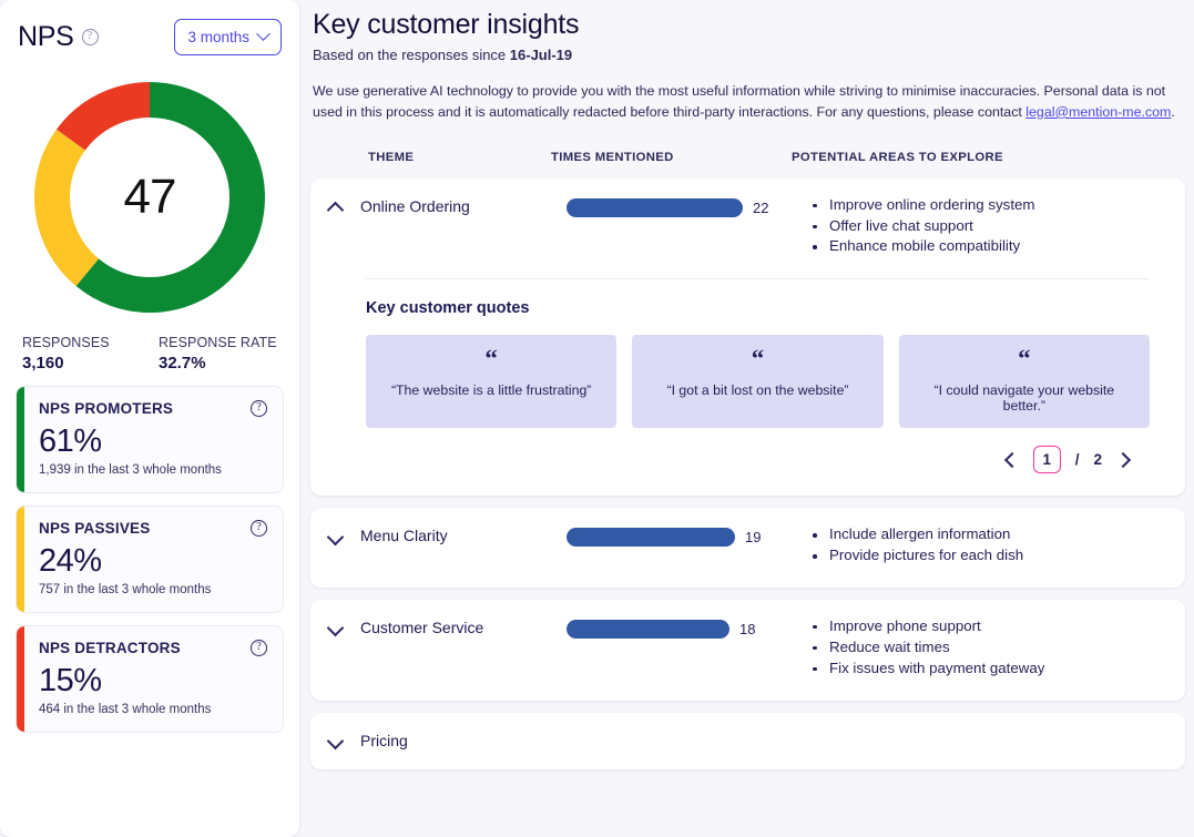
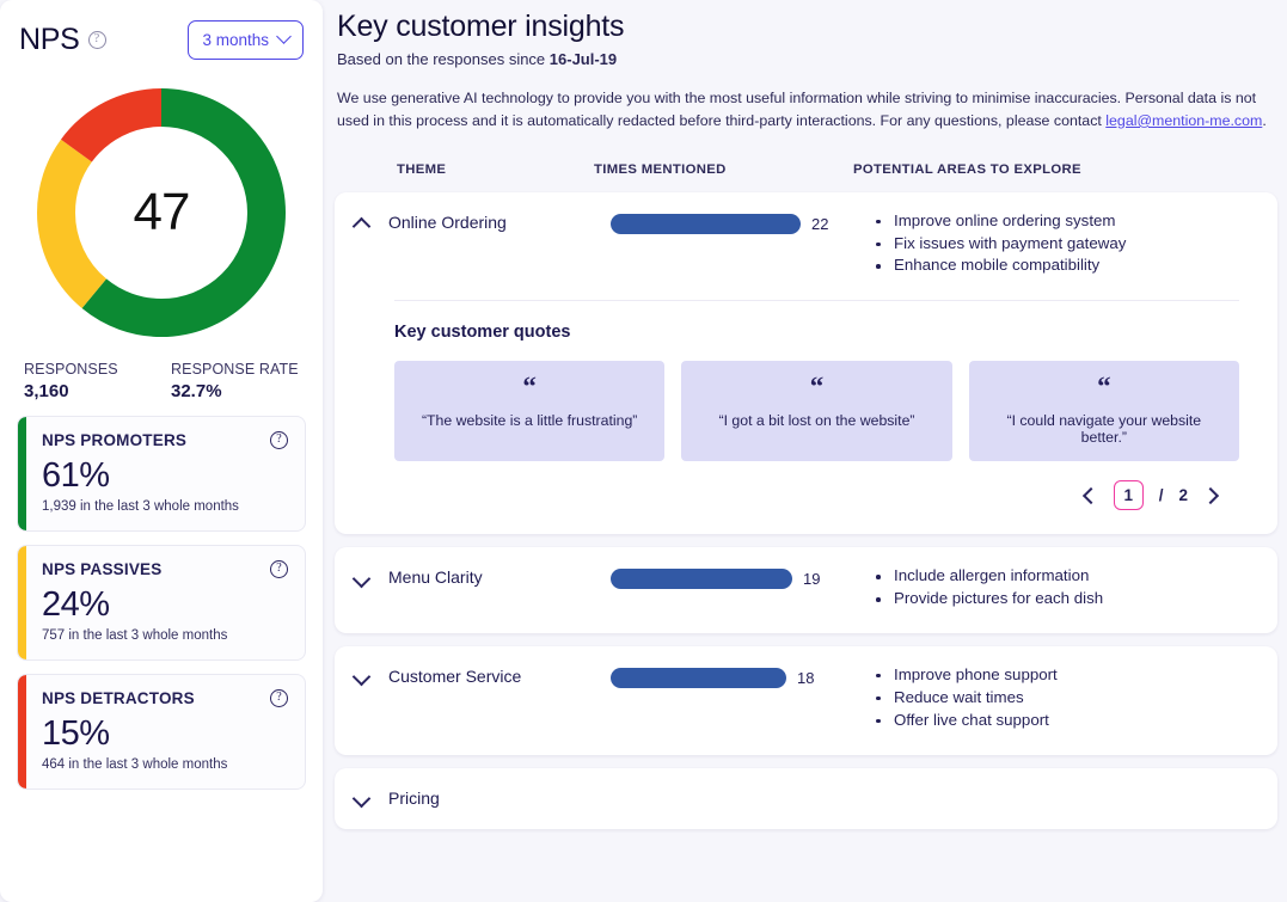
  NPS
  ?
  3 months
  47
  RESPONSES
  3,160
  RESPONSE RATE
  32.7%
  NPS PROMOTERS
  ?
  61%
  1,939 in the last 3 whole months
  NPS PASSIVES
  ?
  24%
  757 in the last 3 whole months
  NPS DETRACTORS
  ?
  15%
  464 in the last 3 whole months
  Key customer insights
  Based on the responses since 16-Jul-19
  We use generative AI technology to provide you with the most useful information while striving to minimise inaccuracies. Personal data is not used in this process and it is automatically redacted before third-party interactions. For any questions, please contact legal@mention-me.com.
  THEME
  TIMES MENTIONED
  POTENTIAL AREAS TO EXPLORE
  Online Ordering
  22
  Improve online ordering system
- Offer live chat support
+ Fix issues with payment gateway
  Enhance mobile compatibility
  Key customer quotes
  “
  “The website is a little frustrating”
  “
  “I got a bit lost on the website”
  “
  “I could navigate your website better.”
  1
  /
  2
  Menu Clarity
  19
  Include allergen information
  Provide pictures for each dish
  Customer Service
  18
  Improve phone support
  Reduce wait times
- Fix issues with payment gateway
+ Offer live chat support
  Pricing
